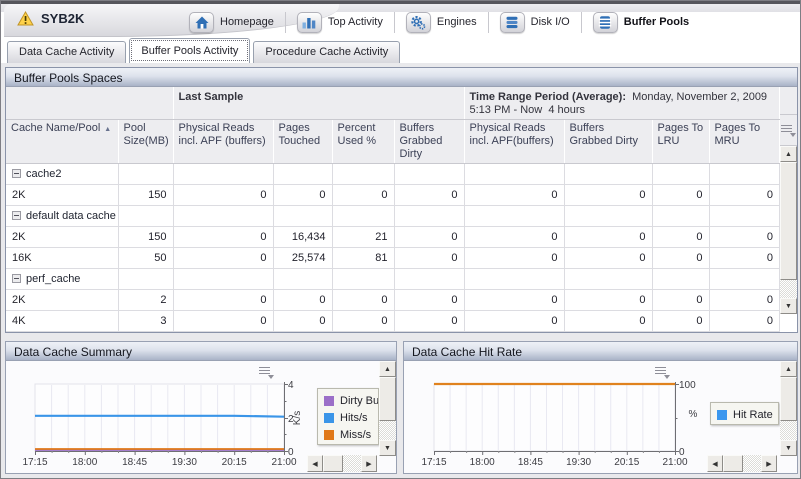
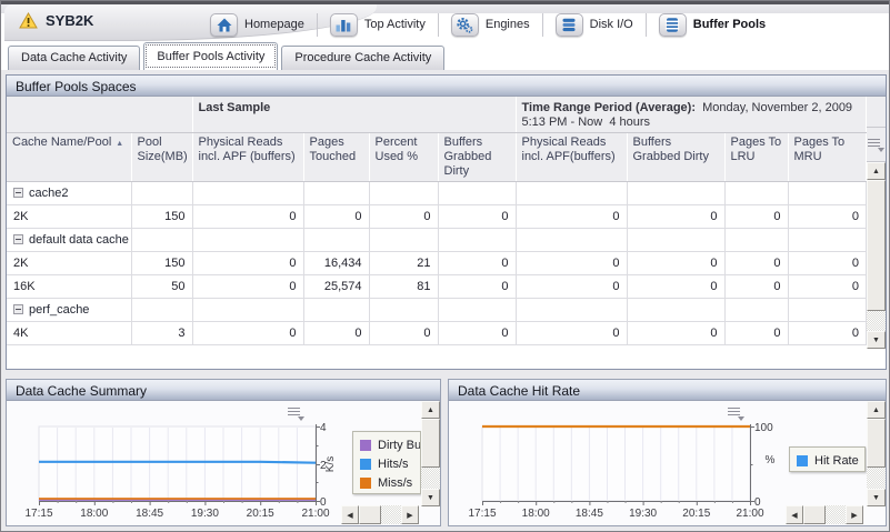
  SYB2K
  Homepage
  Top Activity
  Engines
  Disk I/O
  Buffer Pools
  Data Cache Activity
  Buffer Pools Activity
  Procedure Cache Activity
  Buffer Pools Spaces
  	Last Sample	Time Range Period (Average): Monday, November 2, 2009 5:13 PM - Now 4 hours
  Cache Name/Pool	Pool Size(MB)	Physical Reads incl. APF (buffers)	Pages Touched	Percent Used %	Buffers Grabbed Dirty	Physical Reads incl. APF(buffers)	Buffers Grabbed Dirty	Pages To LRU	Pages To MRU
  cache2
  2K	150	0	0	0	0	0	0	0	0
  default data cache
  2K	150	0	16,434	21	0	0	0	0	0
  16K	50	0	25,574	81	0	0	0	0	0
  perf_cache
- 2K	2	0	0	0	0	0	0	0	0
  4K	3	0	0	0	0	0	0	0	0
  Data Cache Summary
  0
  2
  4
  17:15
  18:00
  18:45
  19:30
  20:15
  21:00
  Hits/s
  Miss/s
  Data Cache Hit Rate
  0
  100
  17:15
  18:00
  18:45
  19:30
  20:15
  21:00
  %
  Hit Rate
